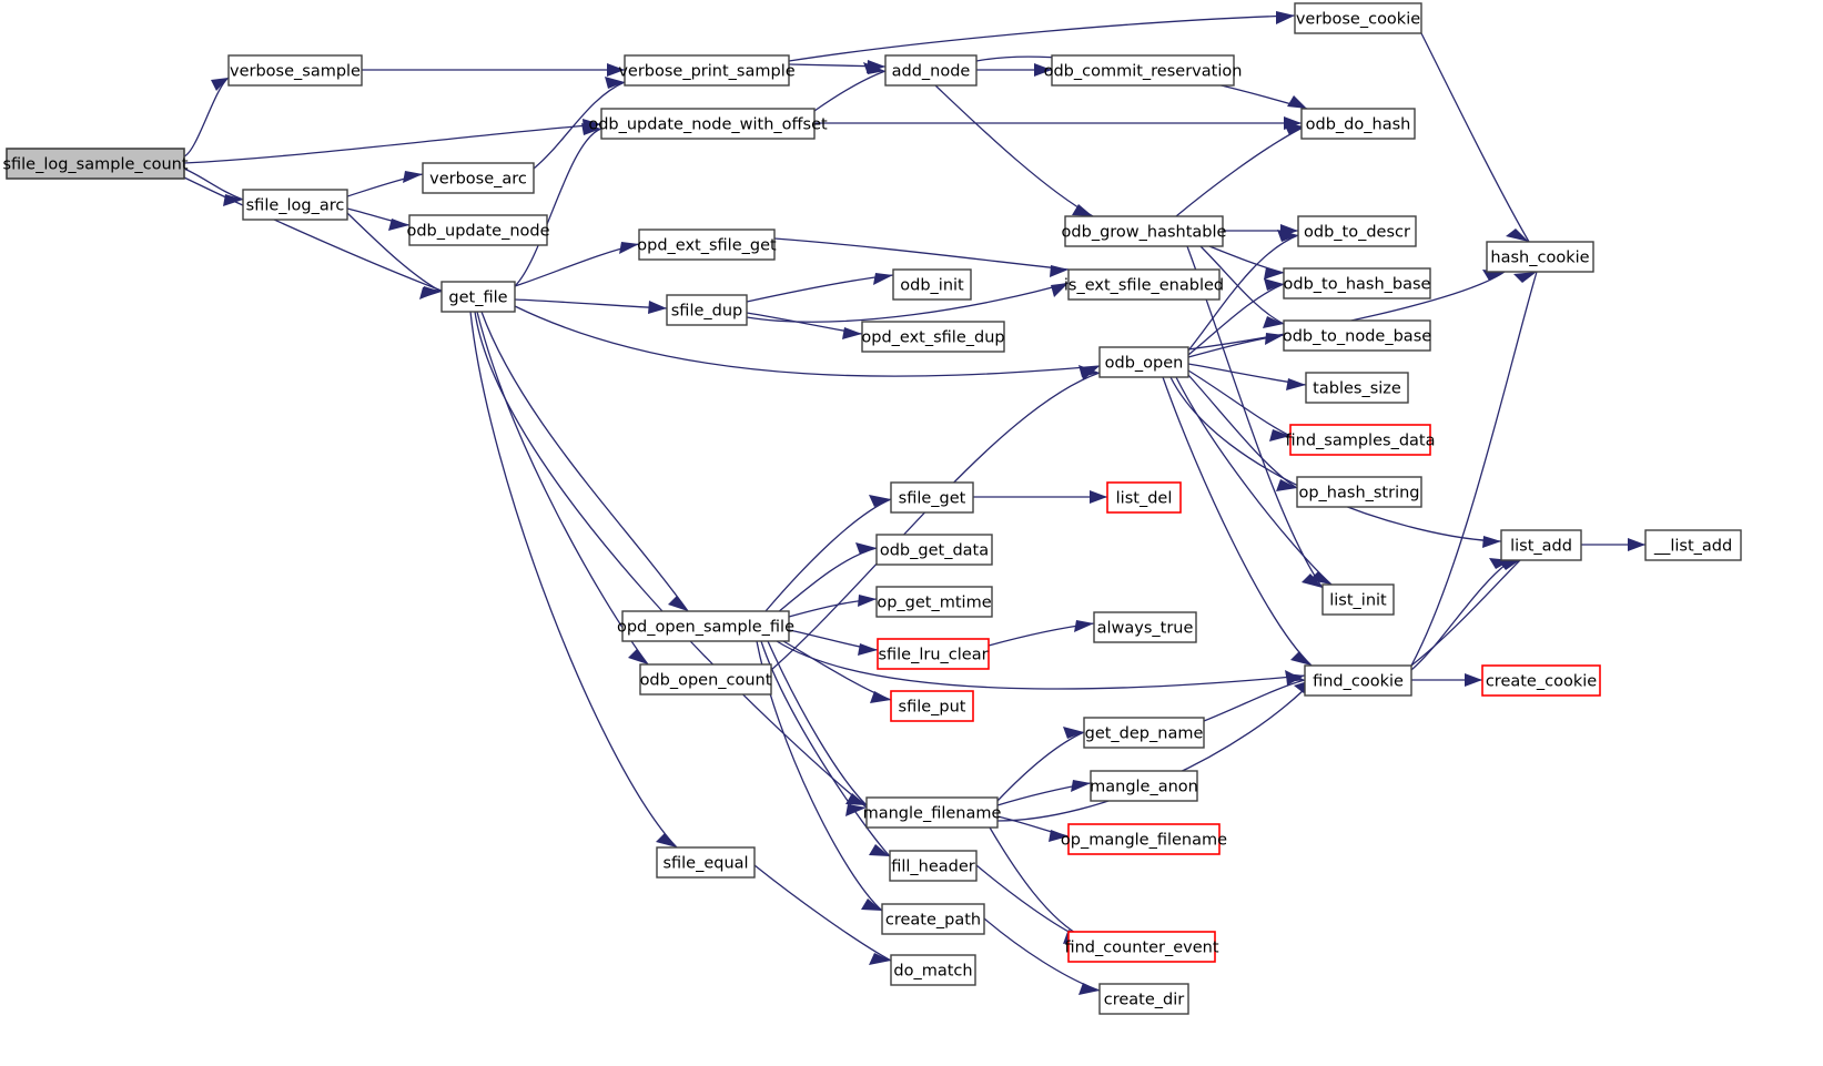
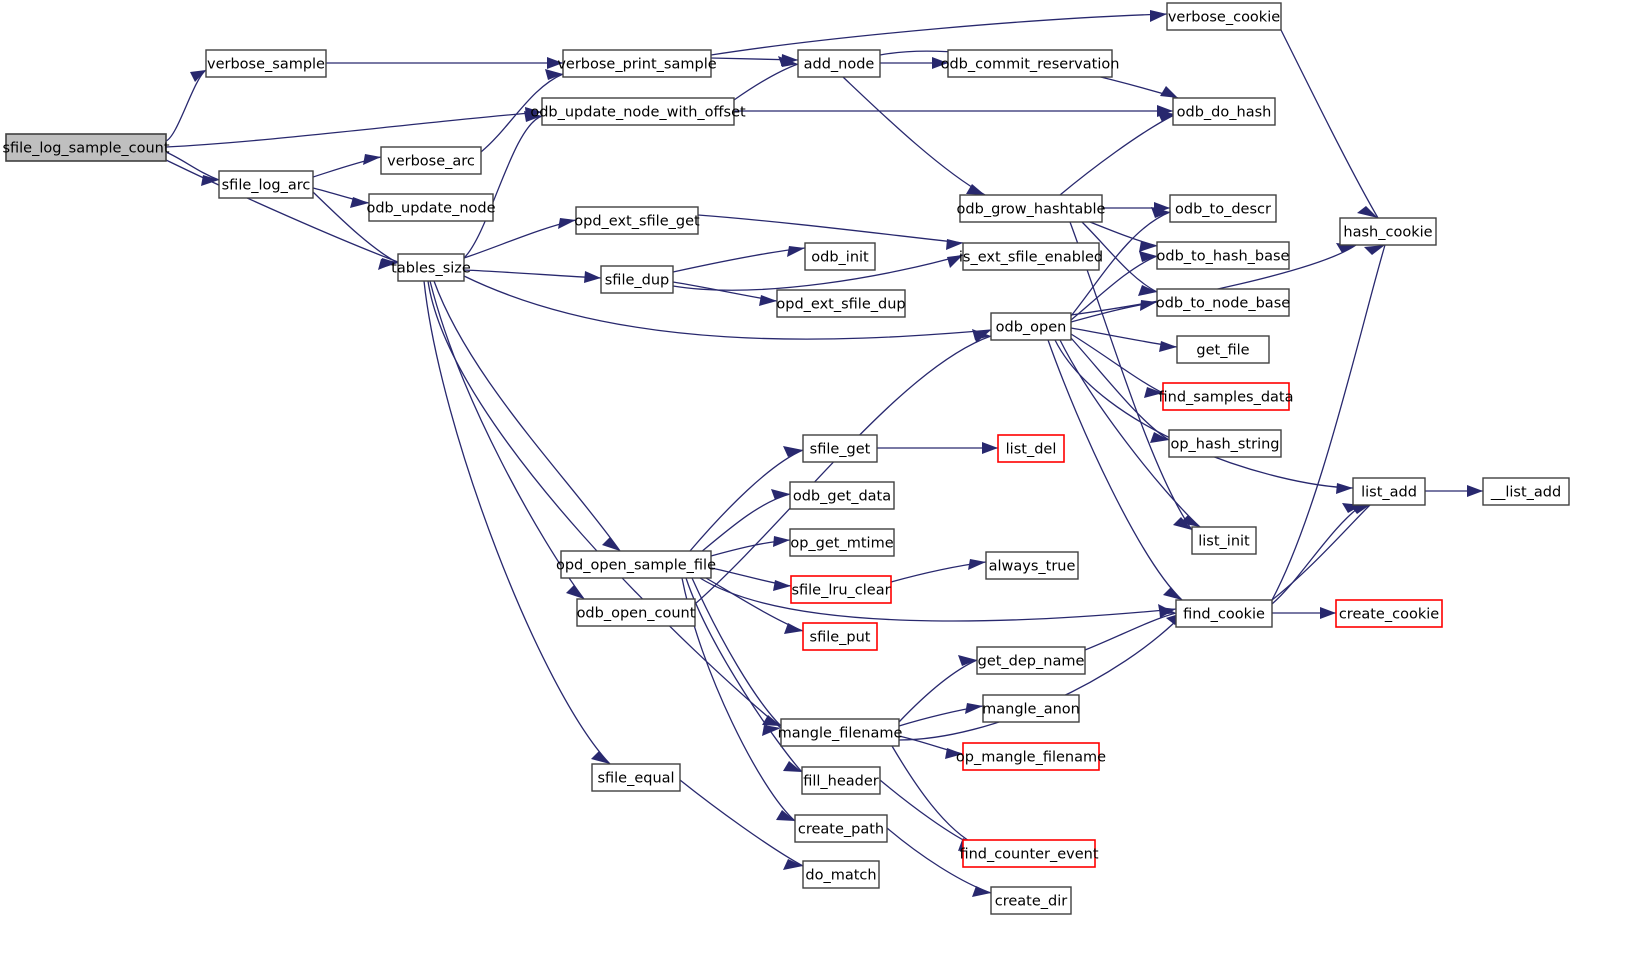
  sfile_log_sample_count
  verbose_sample
  sfile_log_arc
  verbose_arc
  odb_update_node
- get_file
+ tables_size
  verbose_print_sample
  odb_update_node_with_offset
  add_node
  odb_commit_reservation
  verbose_cookie
  odb_do_hash
  hash_cookie
  opd_ext_sfile_get
  sfile_dup
  odb_init
  opd_ext_sfile_dup
  is_ext_sfile_enabled
  odb_grow_hashtable
  odb_to_descr
  odb_to_hash_base
  odb_to_node_base
  odb_open
- tables_size
+ get_file
  find_samples_data
  op_hash_string
  sfile_get
  list_del
  odb_get_data
  op_get_mtime
  list_init
  always_true
  opd_open_sample_file
  sfile_lru_clear
  list_add
  __list_add
  find_cookie
  create_cookie
  odb_open_count
  sfile_put
  get_dep_name
  mangle_anon
  mangle_filename
  op_mangle_filename
  fill_header
  sfile_equal
  create_path
  find_counter_event
  do_match
  create_dir
